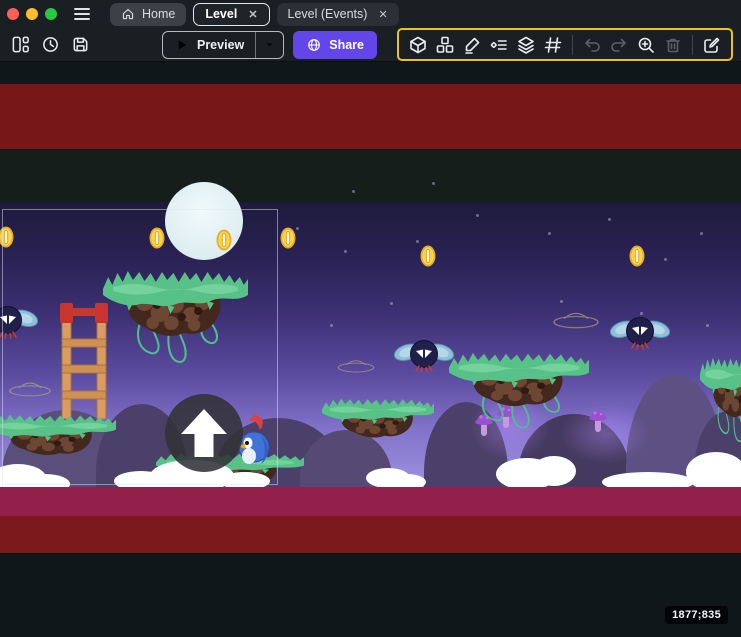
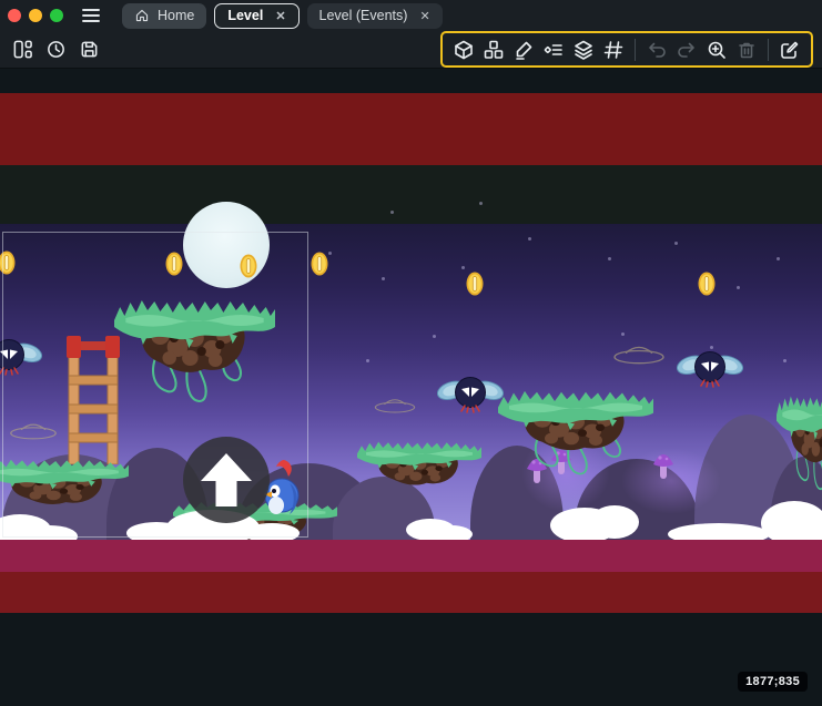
  Home
  Level
  ✕
  Level (Events)
  ✕
- Preview
- Share
  1877;835
